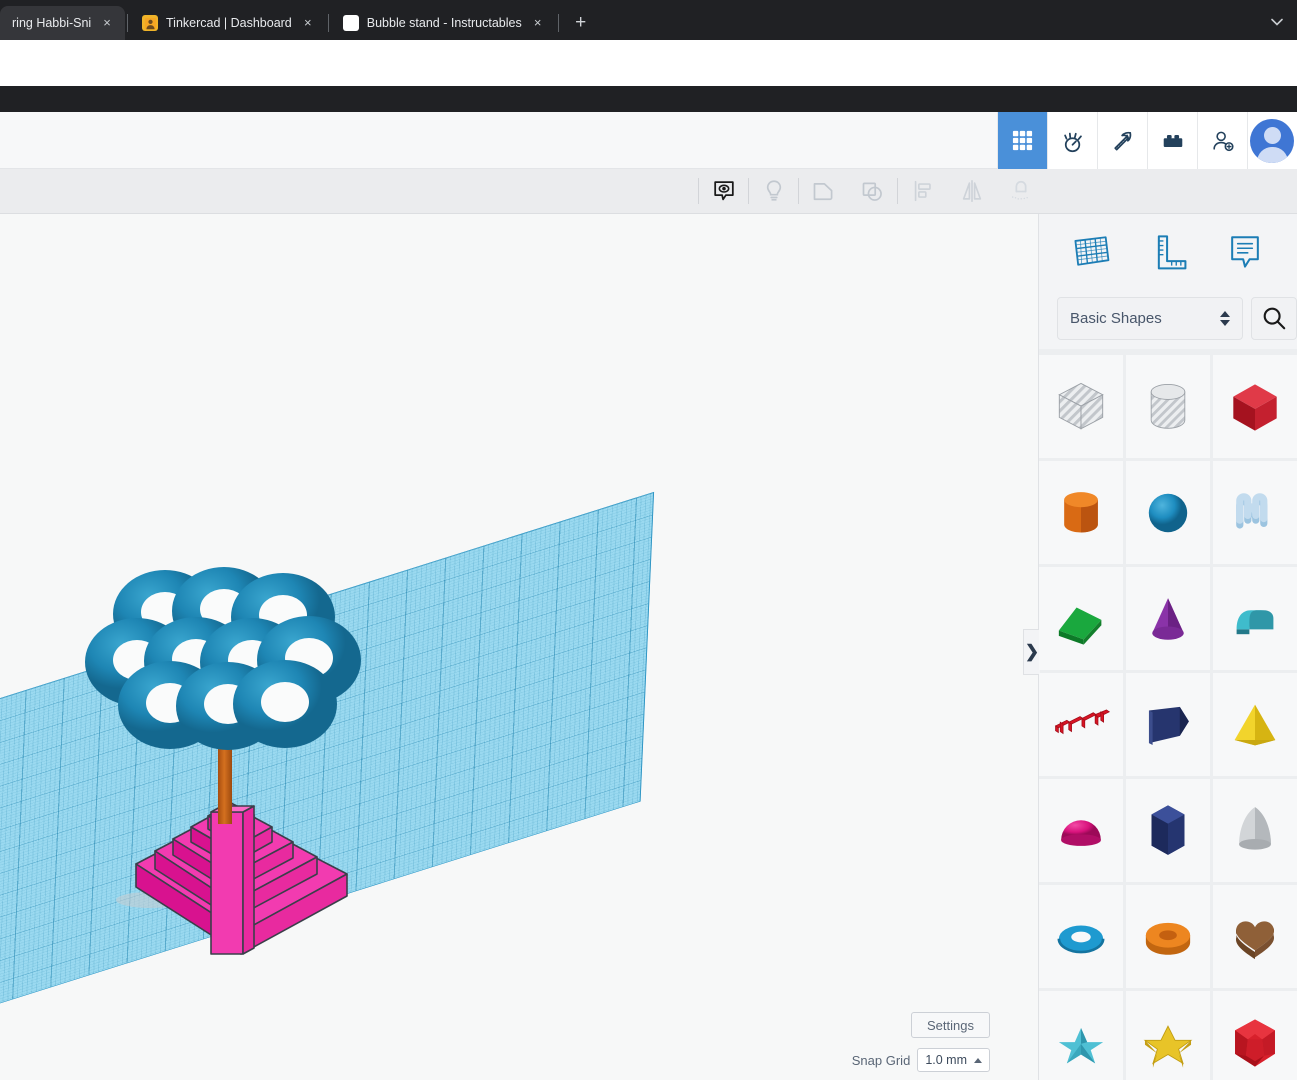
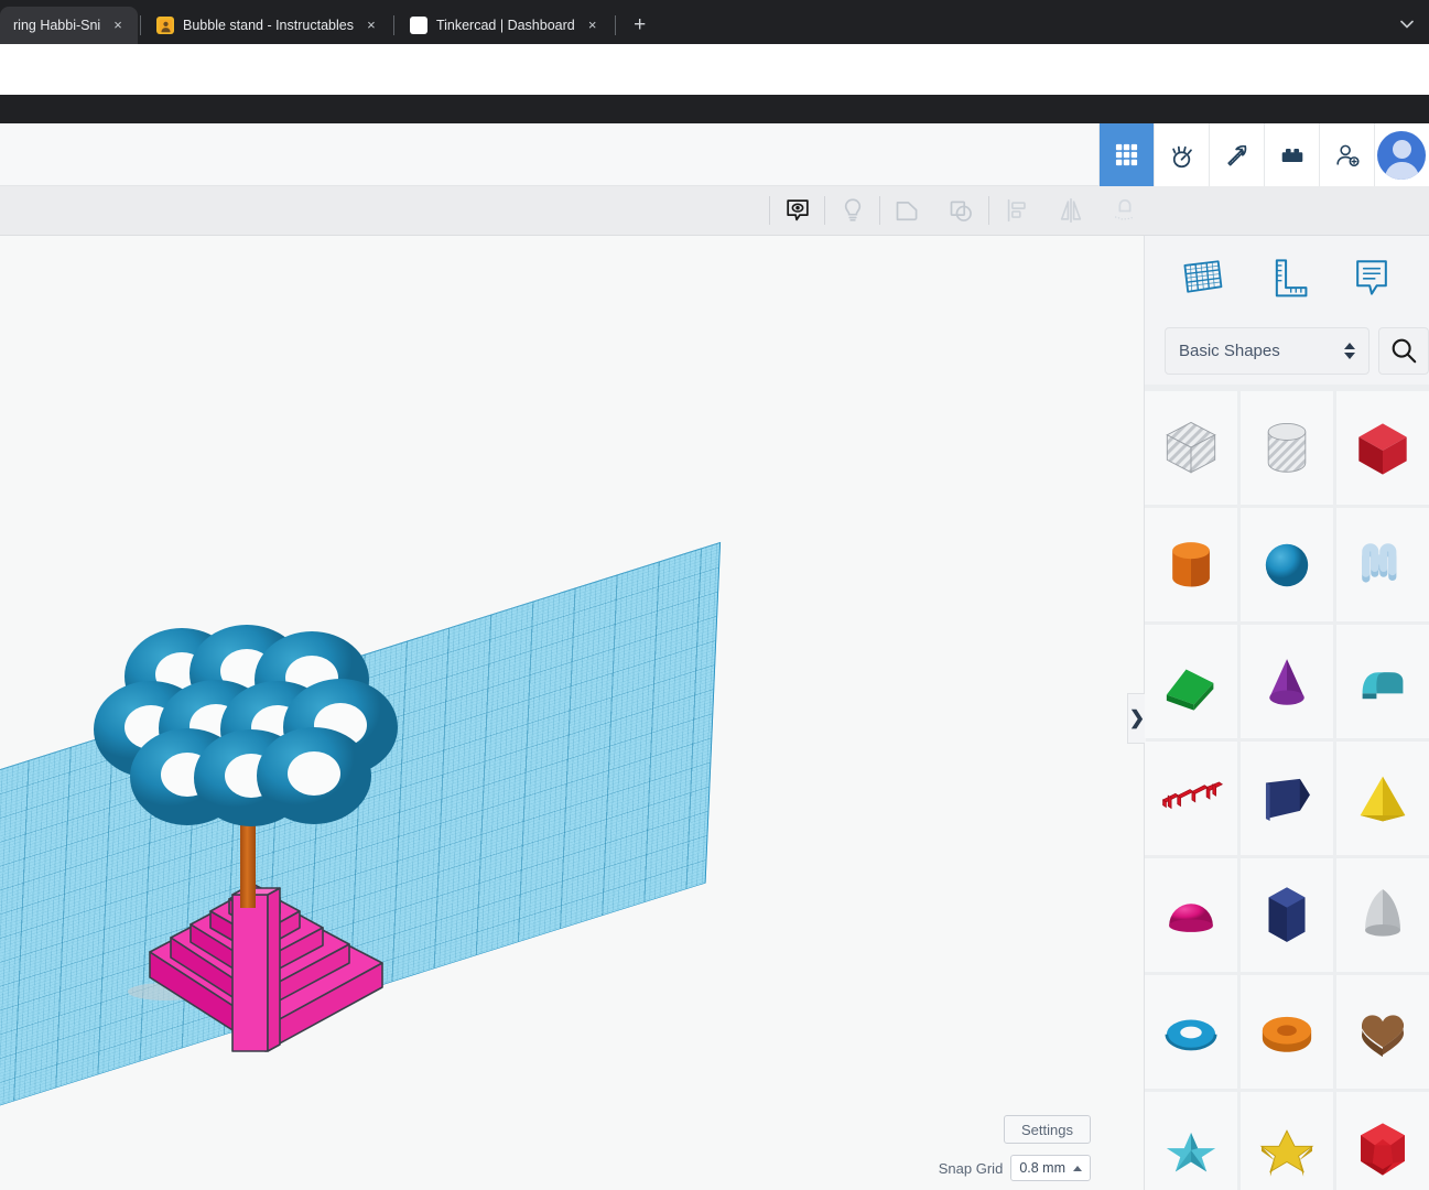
  ring Habbi-Sni
  ×
- Tinkercad | Dashboard
+ Bubble stand - Instructables
  ×
- Bubble stand - Instructables
+ Tinkercad | Dashboard
  ×
  +
  Settings
  Snap Grid
- 1.0 mm
+ 0.8 mm
  ❯
  Basic Shapes
